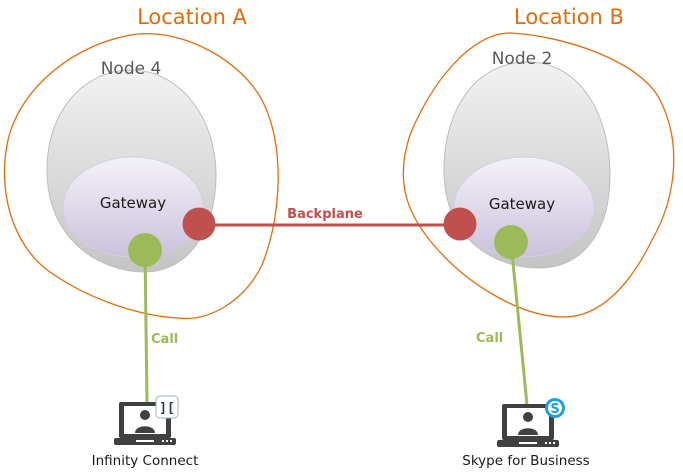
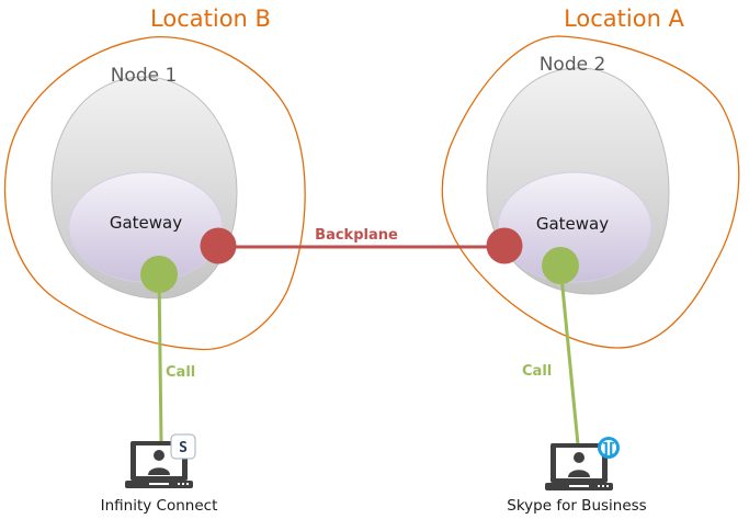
- Location A
+ Location B
- Node 4
+ Node 1
  Gateway
- Location B
+ Location A
  Node 2
  Gateway
  Backplane
  Call
  Call
- ][
+ S
  Infinity Connect
- S
+ ][
  Skype for Business
